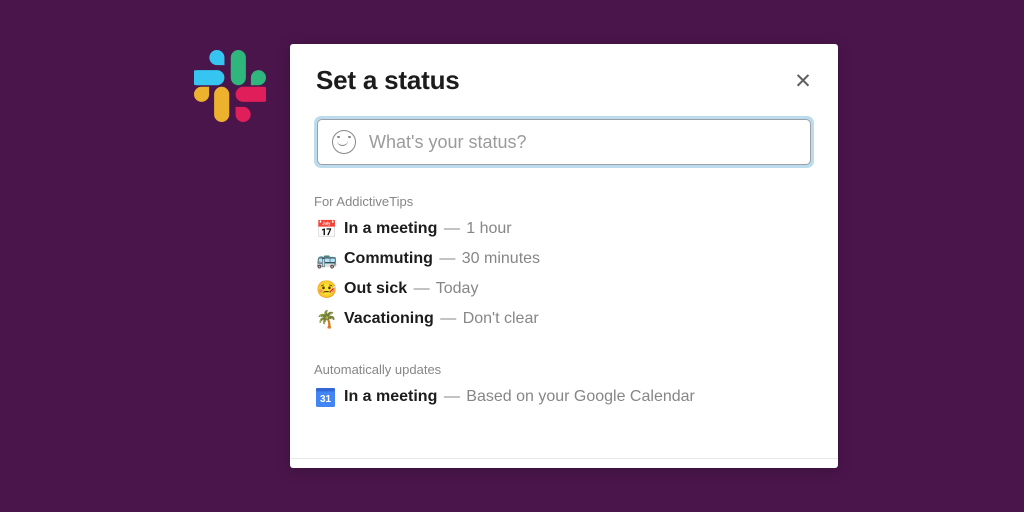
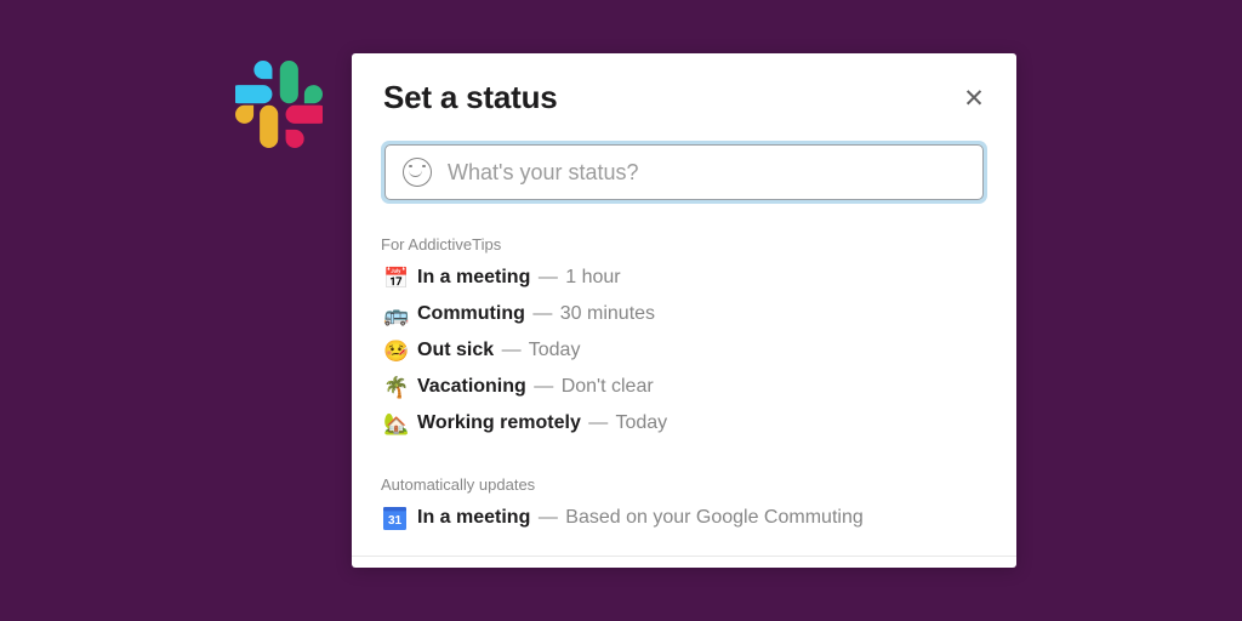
  Set a status
  ✕
  What's your status?
  For AddictiveTips
  📅
  In a meeting — 1 hour
  🚌
  Commuting — 30 minutes
  🤒
  Out sick — Today
  🌴
  Vacationing — Don't clear
+ 🏡
+ Working remotely — Today
  Automatically updates
  31
- In a meeting — Based on your Google Calendar
+ In a meeting — Based on your Google Commuting
